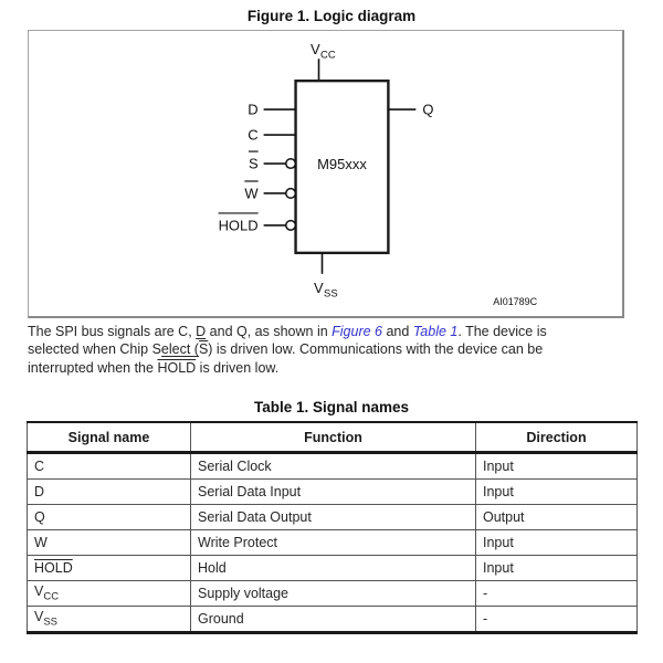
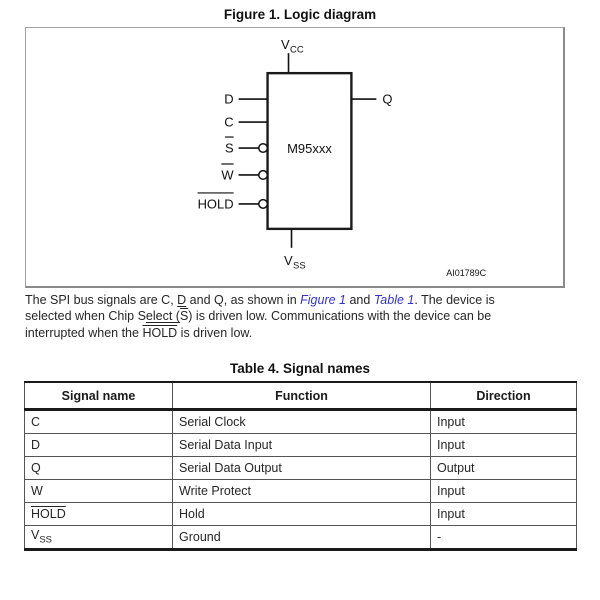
  Figure 1. Logic diagram
  V
  CC
  M95xxx
  D
  C
  S
  W
  HOLD
  Q
  V
  SS
  AI01789C
- The SPI bus signals are C, D and Q, as shown in Figure 6 and Table 1. The device is
+ The SPI bus signals are C, D and Q, as shown in Figure 1 and Table 1. The device is
  selected when Chip Select (S) is driven low. Communications with the device can be
  interrupted when the HOLD is driven low.
- Table 1. Signal names
+ Table 4. Signal names
  Signal name	Function	Direction
  C	Serial Clock	Input
  D	Serial Data Input	Input
  Q	Serial Data Output	Output
  W	Write Protect	Input
  HOLD	Hold	Input
- VCC	Supply voltage	-
  VSS	Ground	-
